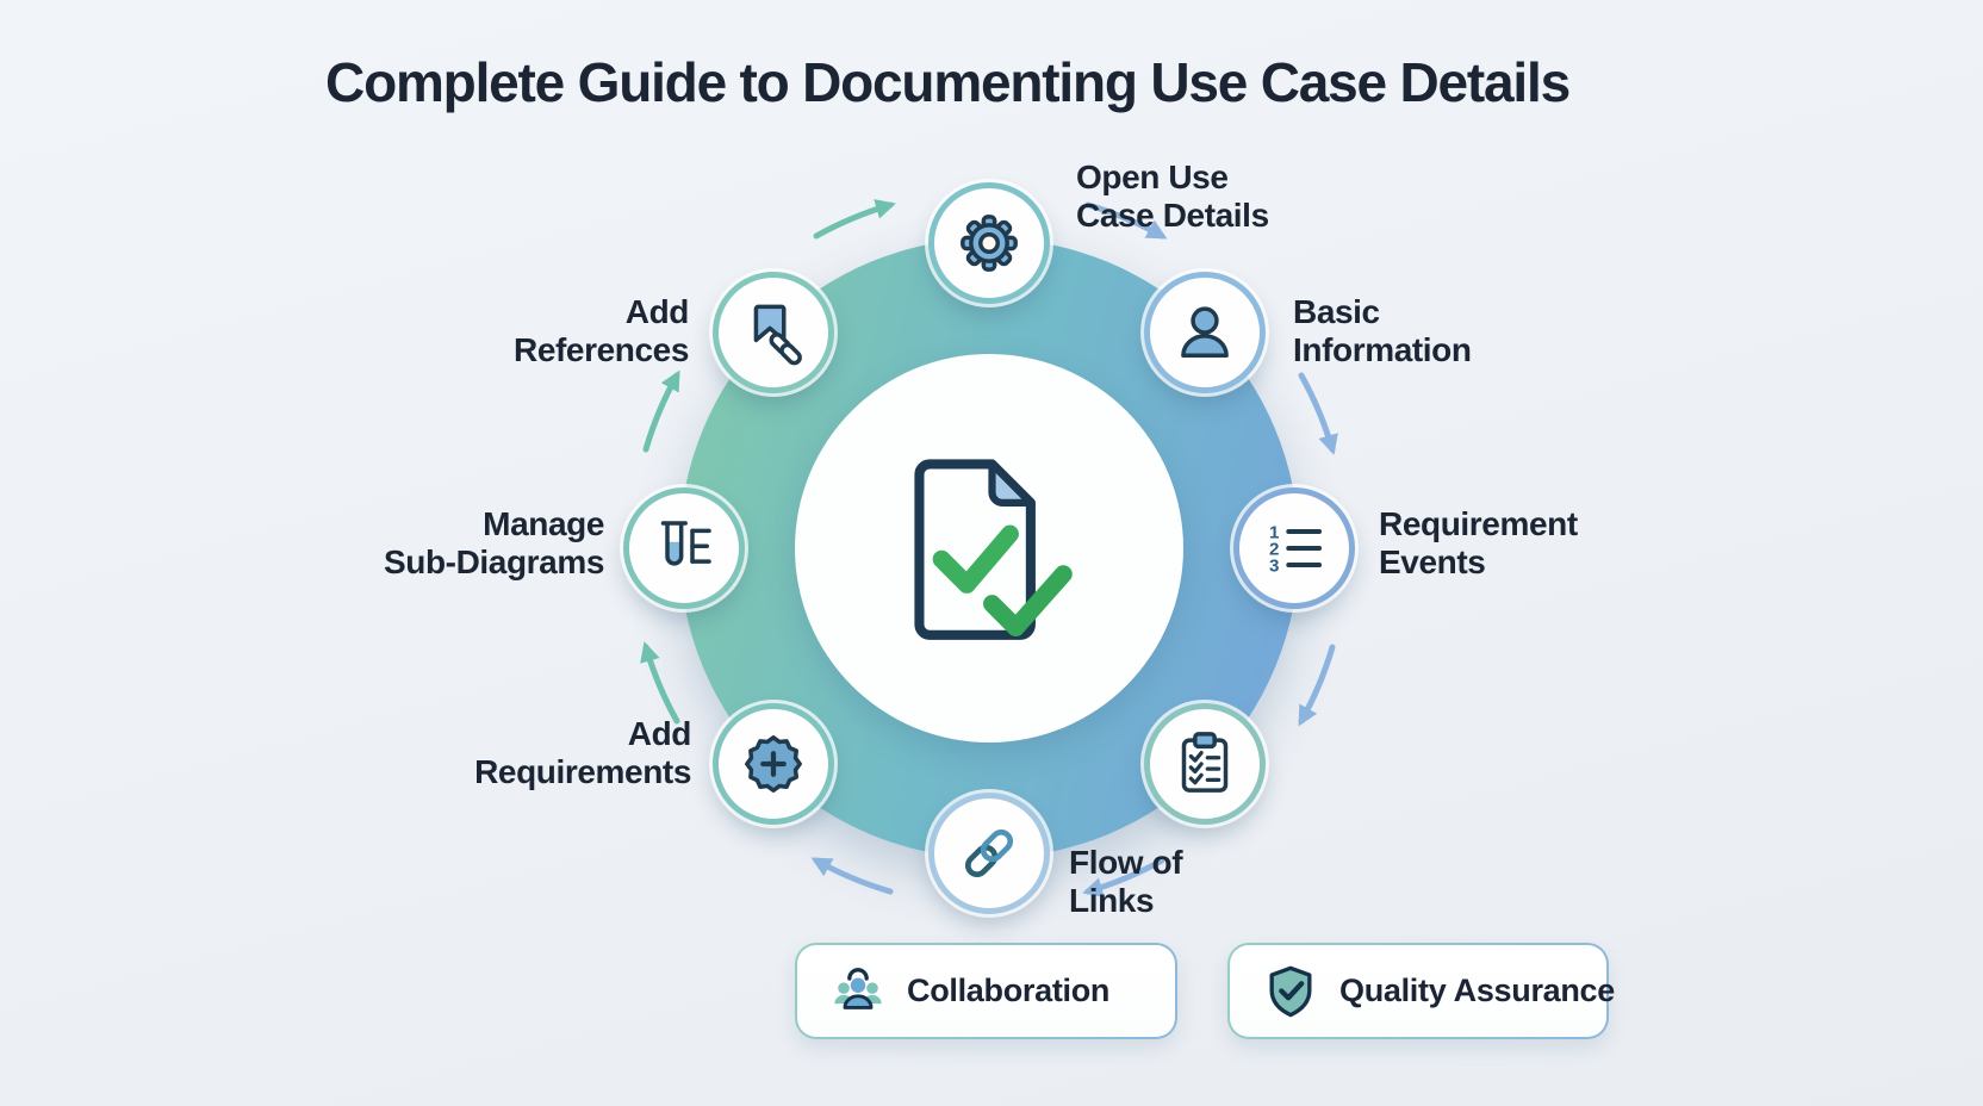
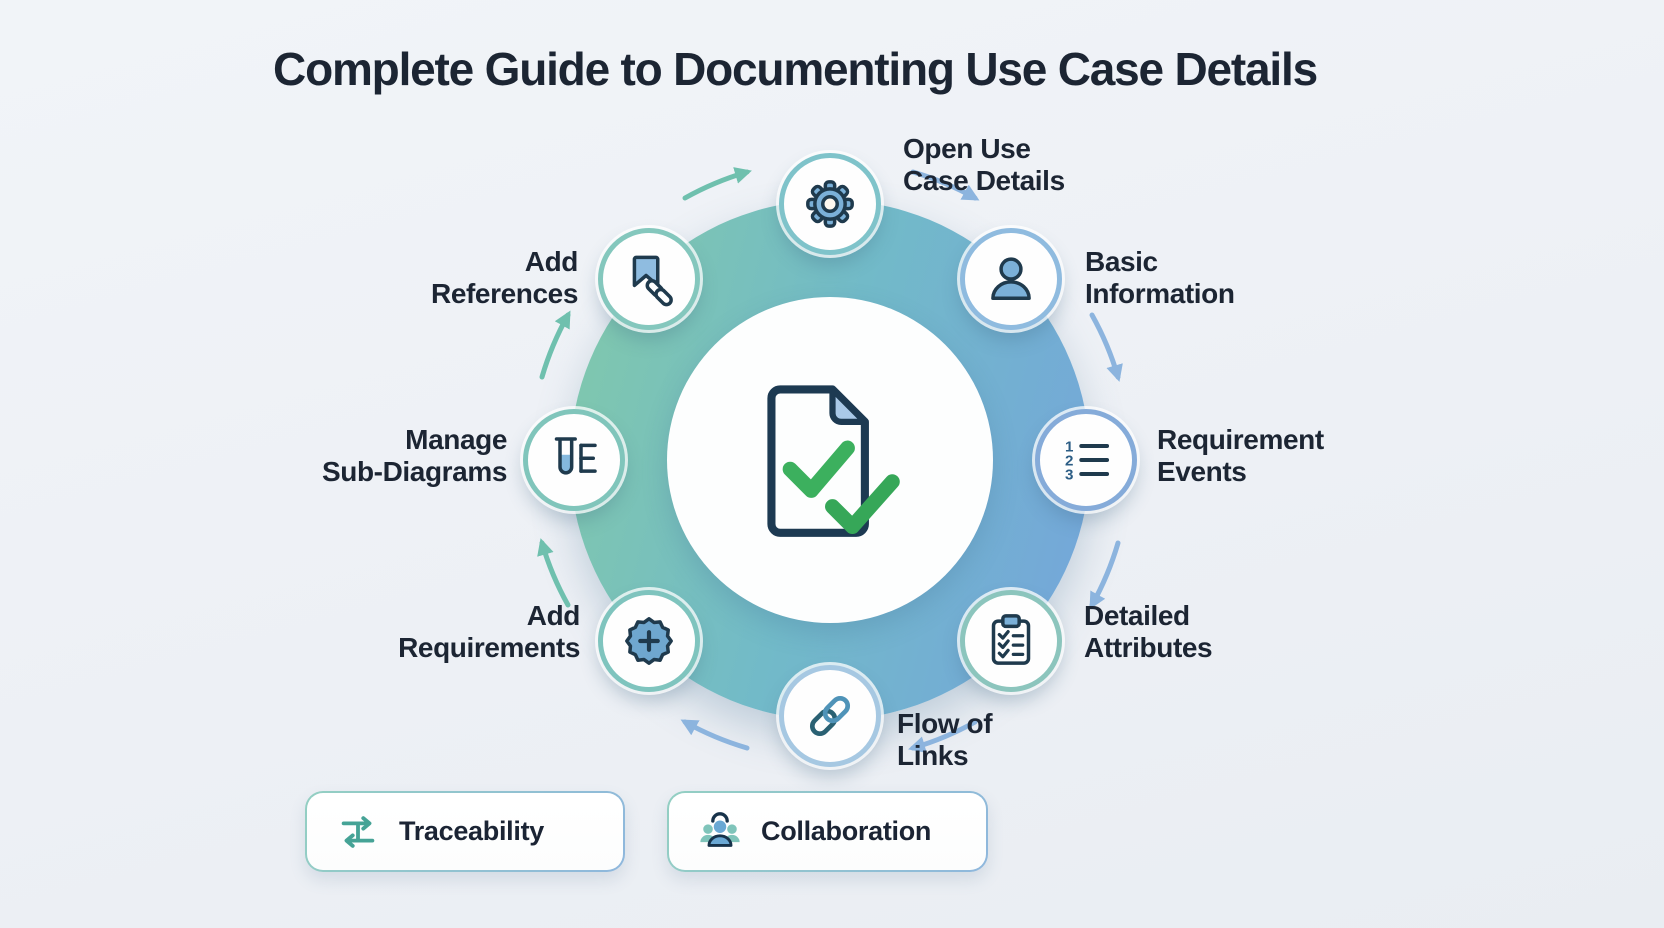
  Complete Guide to Documenting Use Case Details
  1
  2
  3
  Open Use
  Case Details
  Basic
  Information
  Requirement
  Events
+ Detailed
+ Attributes
  Flow of
  Links
  Add
  Requirements
  Manage
  Sub-Diagrams
  Add
  References
+ Traceability
  Collaboration
- Quality Assurance
